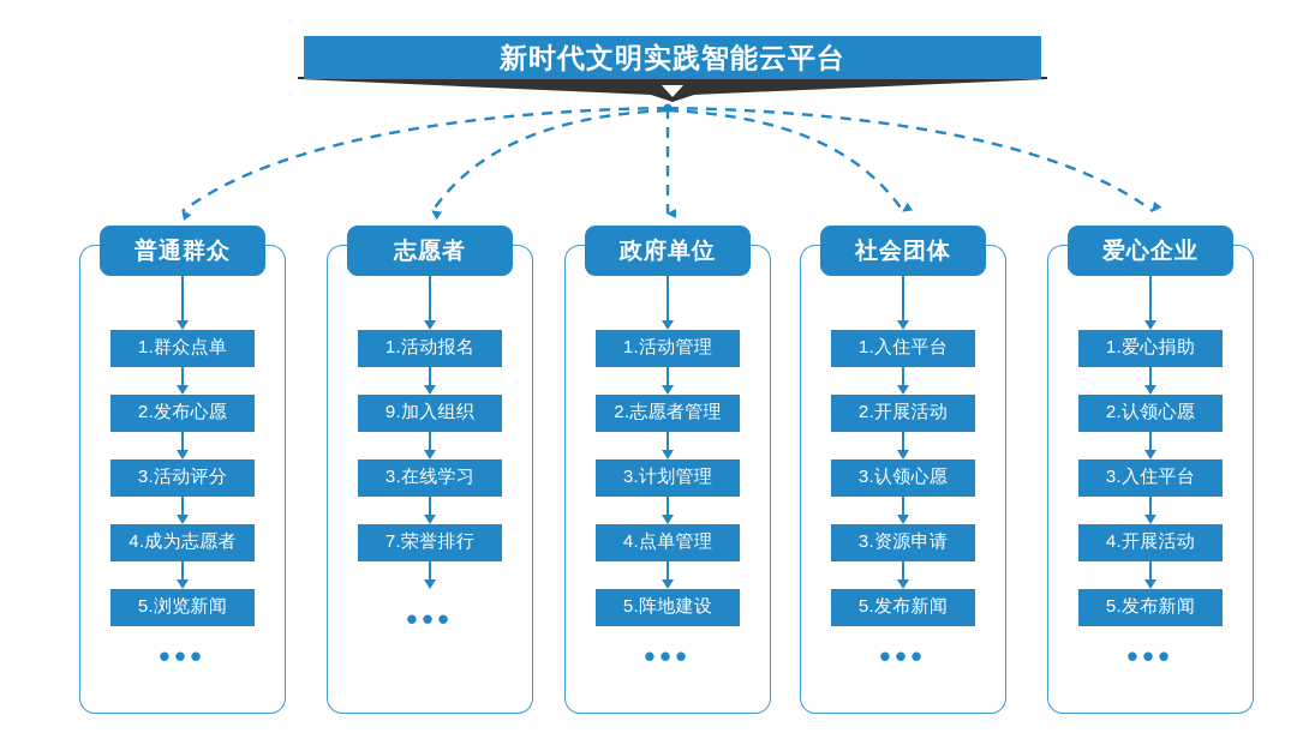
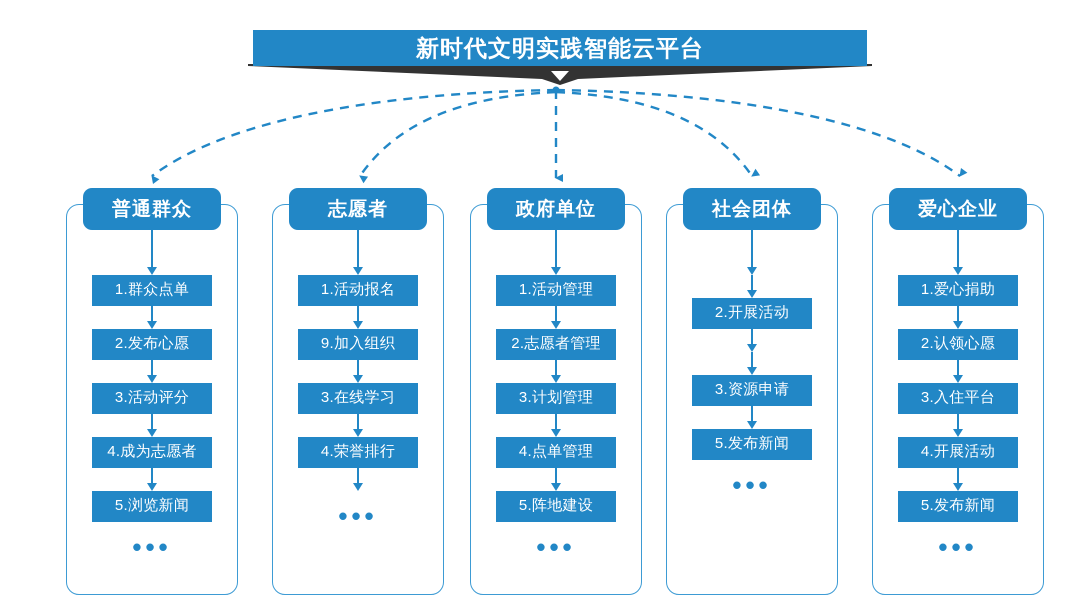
  新时代文明实践智能云平台
  普通群众
  1.群众点单
  2.发布心愿
  3.活动评分
  4.成为志愿者
  5.浏览新闻
  •••
  志愿者
  1.活动报名
  9.加入组织
  3.在线学习
- 7.荣誉排行
+ 4.荣誉排行
  •••
  政府单位
  1.活动管理
  2.志愿者管理
  3.计划管理
  4.点单管理
  5.阵地建设
  •••
  社会团体
- 1.入住平台
  2.开展活动
- 3.认领心愿
  3.资源申请
  5.发布新闻
  •••
  爱心企业
  1.爱心捐助
  2.认领心愿
  3.入住平台
  4.开展活动
  5.发布新闻
  •••
